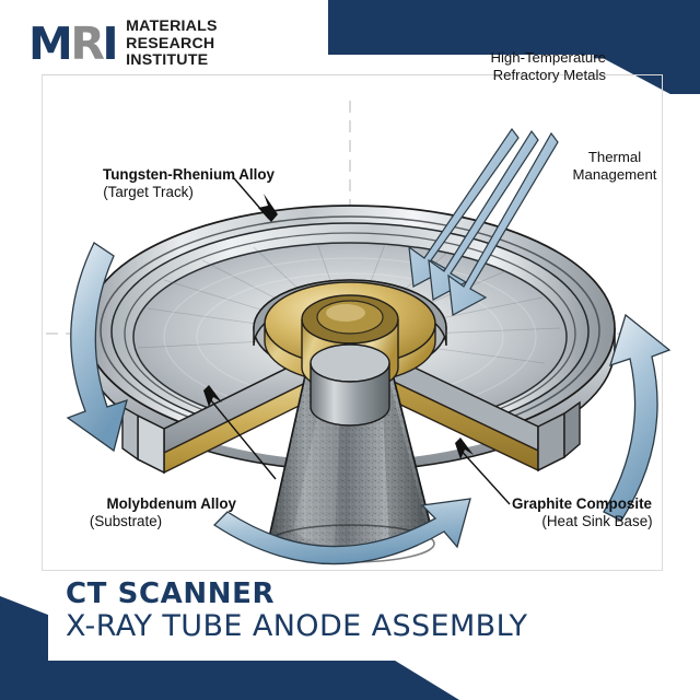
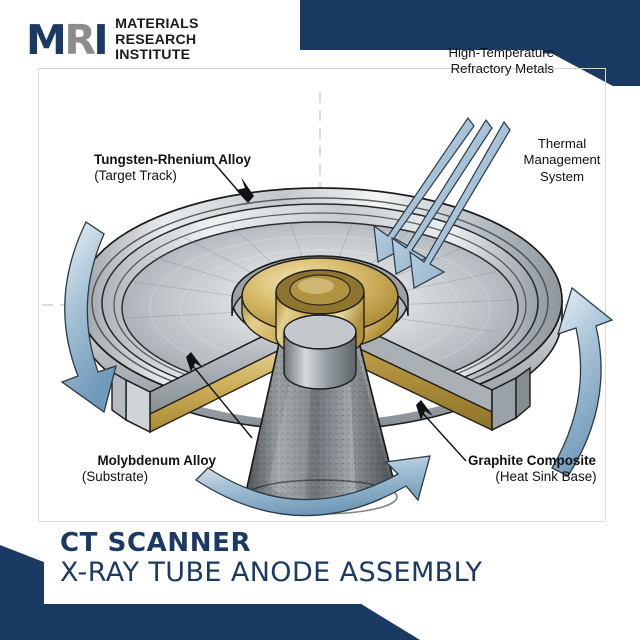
  MRI
  MATERIALS
  RESEARCH
  INSTITUTE
  High-Temperature
  Refractory Metals
  Thermal
  Management
+ System
  Tungsten-Rhenium Alloy
  (Target Track)
  Molybdenum Alloy
  (Substrate)
  Graphite Composite
  (Heat Sink Base)
  CT SCANNER
  X-RAY TUBE ANODE ASSEMBLY
